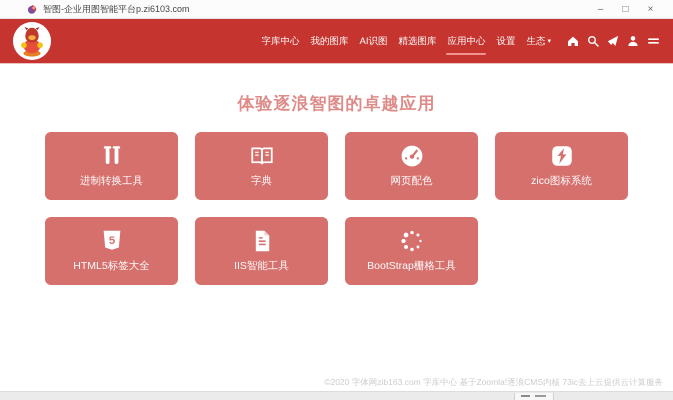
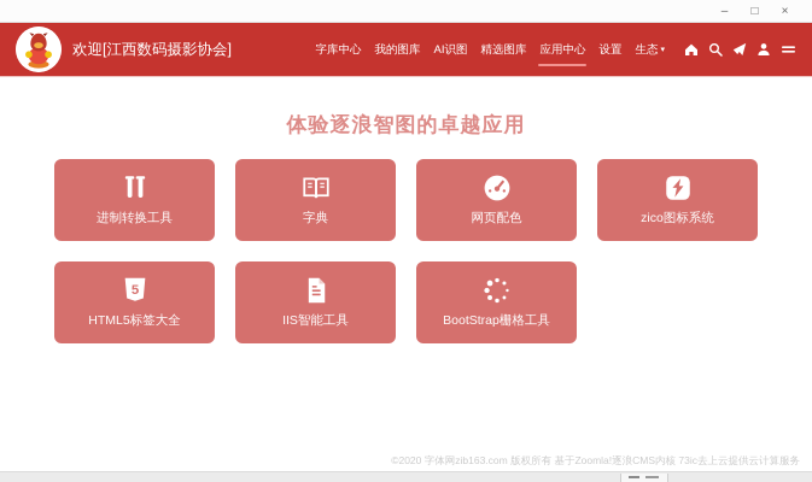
- 智图-企业用图智能平台p.zi6103.com
  –
  □
  ×
+ 欢迎[江西数码摄影协会]
  字库中心
  我的图库
  AI识图
  精选图库
  应用中心
  设置
  生态
  体验逐浪智图的卓越应用
  进制转换工具
  字典
  网页配色
  zico图标系统
  5
  HTML5标签大全
  IIS智能工具
  BootStrap栅格工具
- ©2020 字体网zib163.com 字库中心 基于Zoomla!逐浪CMS内核 73ic去上云提供云计算服务
+ ©2020 字体网zib163.com 版权所有 基于Zoomla!逐浪CMS内核 73ic去上云提供云计算服务
